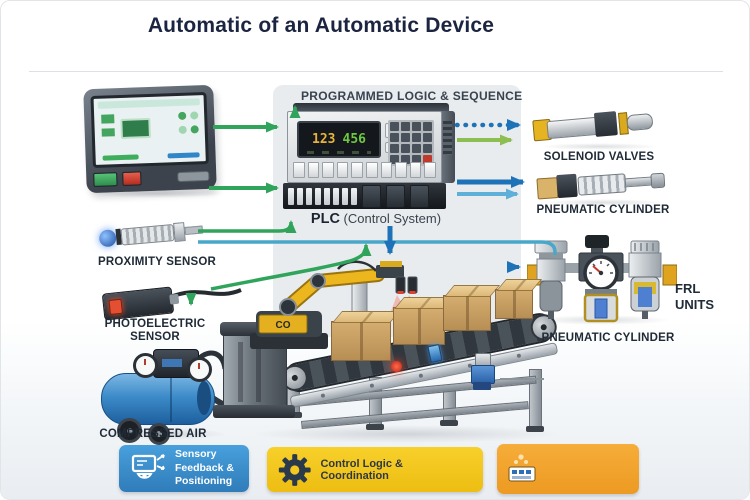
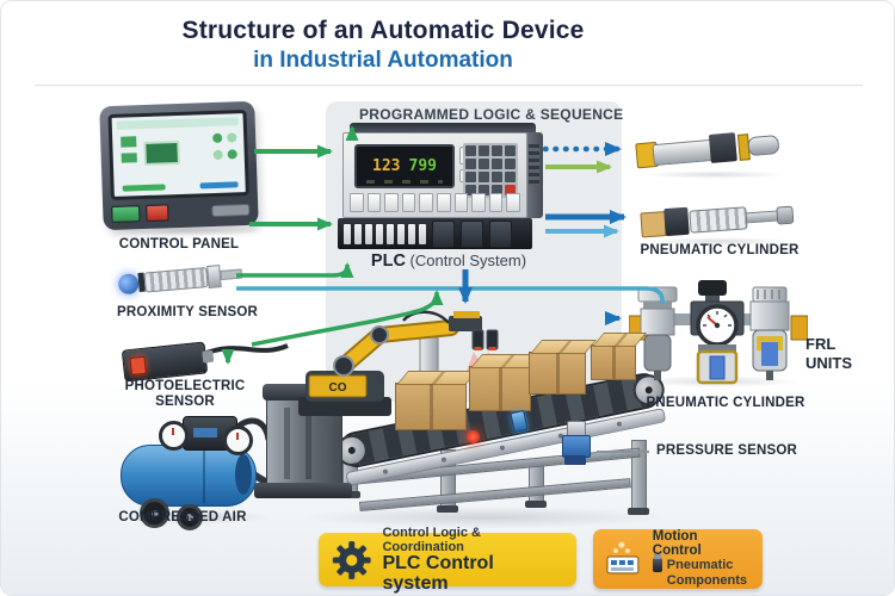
- Automatic of an Automatic Device
+ Structure of an Automatic Device
+ in Industrial Automation
+ CONTROL PANEL
  PROGRAMMED LOGIC & SEQUENCE
  123
- 456
+ 799
  PLC (Control System)
- SOLENOID VALVES
  PNEUMATIC CYLINDER
  PROXIMITY SENSOR
  PHOTOELECTRIC SENSOR
  COMPRESSED AIR
  CO
+ PRESSURE SENSOR
  FRL
  UNITS
  PNEUMATIC CYLINDER
- Sensory
- Feedback &
- Positioning
  Control Logic & Coordination
+ PLC Control system
+ Motion Control
+ Pneumatic
+ Components
